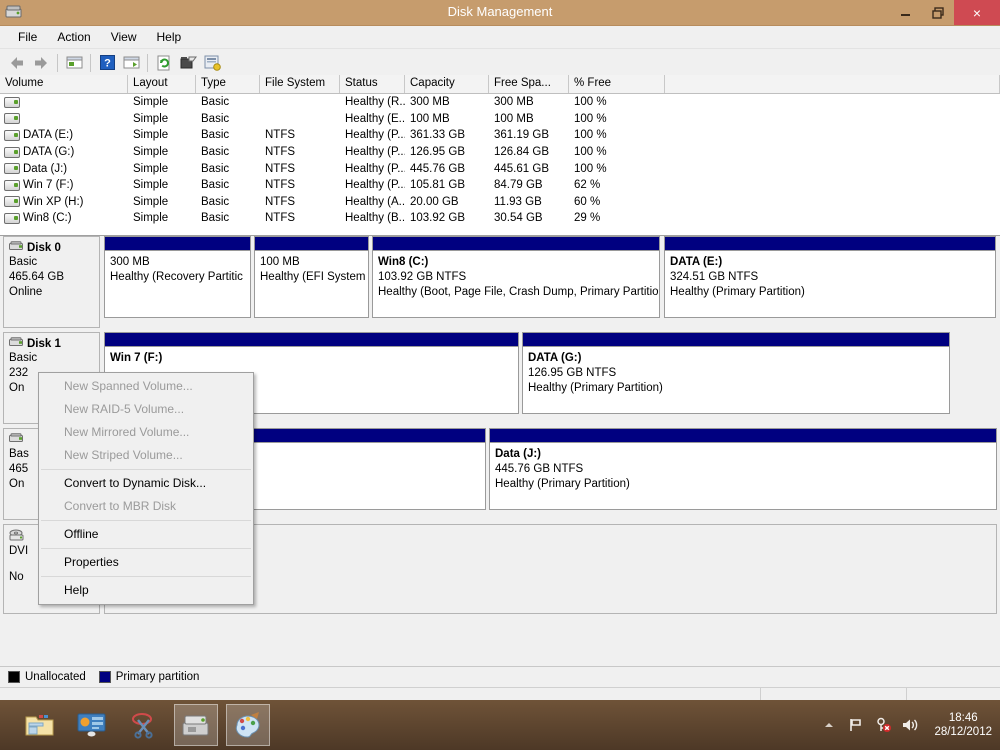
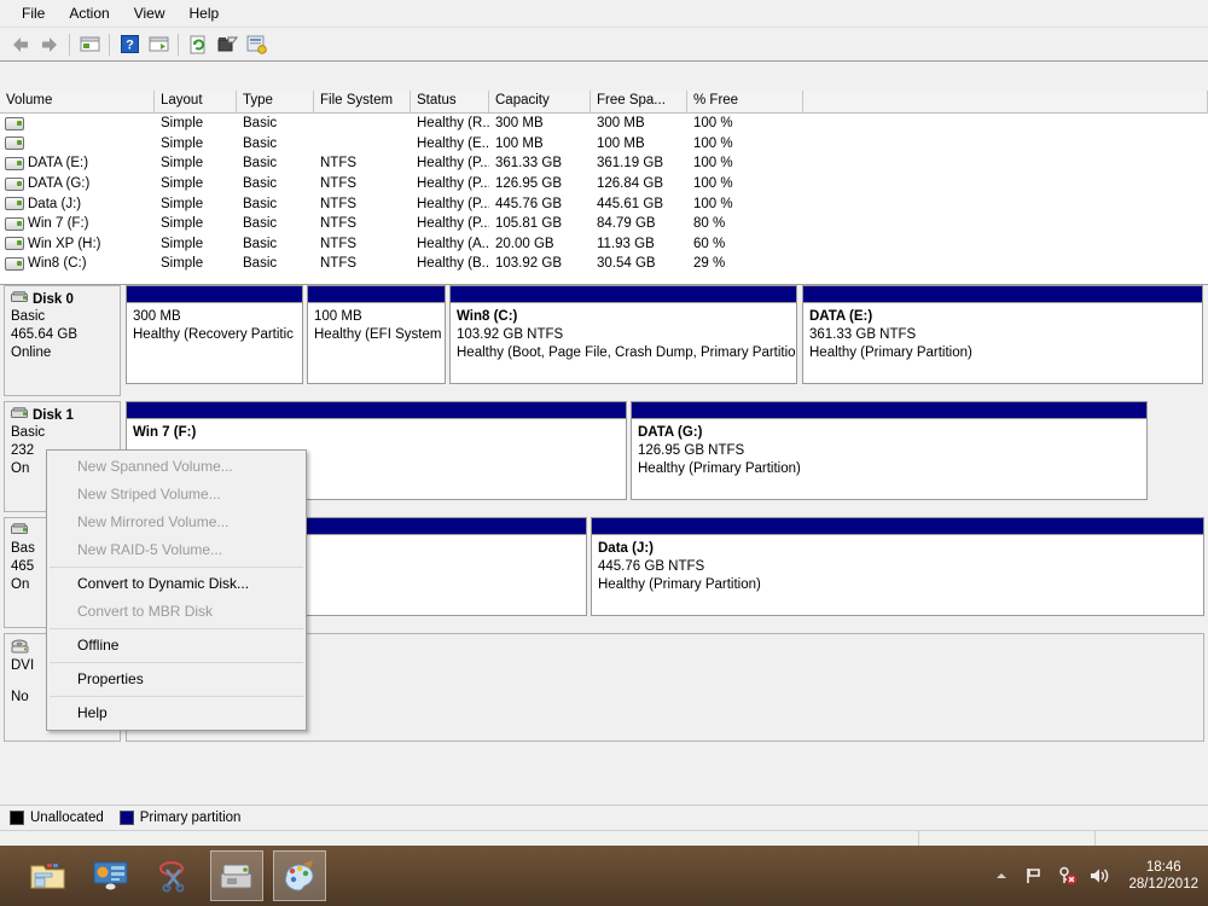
- Disk Management
- ×
  File
  Action
  View
  Help
  ?
  Volume
  Layout
  Type
  File System
  Status
  Capacity
  Free Spa...
  % Free
  Simple
  Basic
  Healthy (R..
  300 MB
  300 MB
  100 %
  Simple
  Basic
  Healthy (E..
  100 MB
  100 MB
  100 %
  DATA (E:)
  Simple
  Basic
  NTFS
  Healthy (P..
  361.33 GB
  361.19 GB
  100 %
  DATA (G:)
  Simple
  Basic
  NTFS
  Healthy (P..
  126.95 GB
  126.84 GB
  100 %
  Data (J:)
  Simple
  Basic
  NTFS
  Healthy (P..
  445.76 GB
  445.61 GB
  100 %
  Win 7 (F:)
  Simple
  Basic
  NTFS
  Healthy (P..
  105.81 GB
  84.79 GB
- 62 %
+ 80 %
  Win XP (H:)
  Simple
  Basic
  NTFS
  Healthy (A..
  20.00 GB
  11.93 GB
  60 %
  Win8 (C:)
  Simple
  Basic
  NTFS
  Healthy (B..
  103.92 GB
  30.54 GB
  29 %
  Disk 0
  Basic
  465.64 GB
  Online
  300 MB
  Healthy (Recovery Partitic
  100 MB
  Healthy (EFI System
  Win8 (C:)
  103.92 GB NTFS
  Healthy (Boot, Page File, Crash Dump, Primary Partitio
  DATA (E:)
- 324.51 GB NTFS
+ 361.33 GB NTFS
  Healthy (Primary Partition)
  Disk 1
  Basic
  232
  On
  Win 7 (F:)
  DATA (G:)
  126.95 GB NTFS
  Healthy (Primary Partition)
  Bas
  465
  On
  Data (J:)
  445.76 GB NTFS
  Healthy (Primary Partition)
  DVI
  No
  New Spanned Volume...
- New RAID-5 Volume...
+ New Striped Volume...
  New Mirrored Volume...
- New Striped Volume...
+ New RAID-5 Volume...
  Convert to Dynamic Disk...
  Convert to MBR Disk
  Offline
  Properties
  Help
  Unallocated
  Primary partition
  18:46
  28/12/2012
